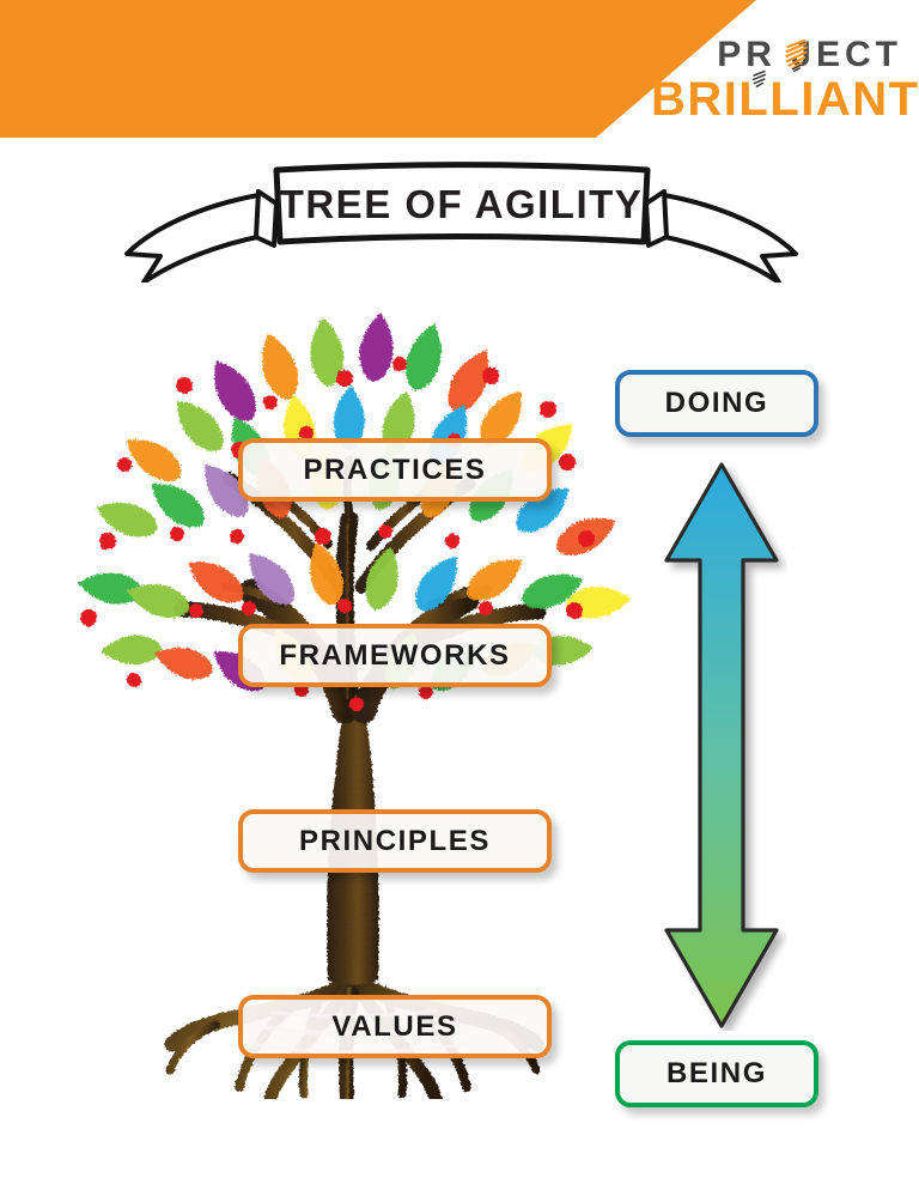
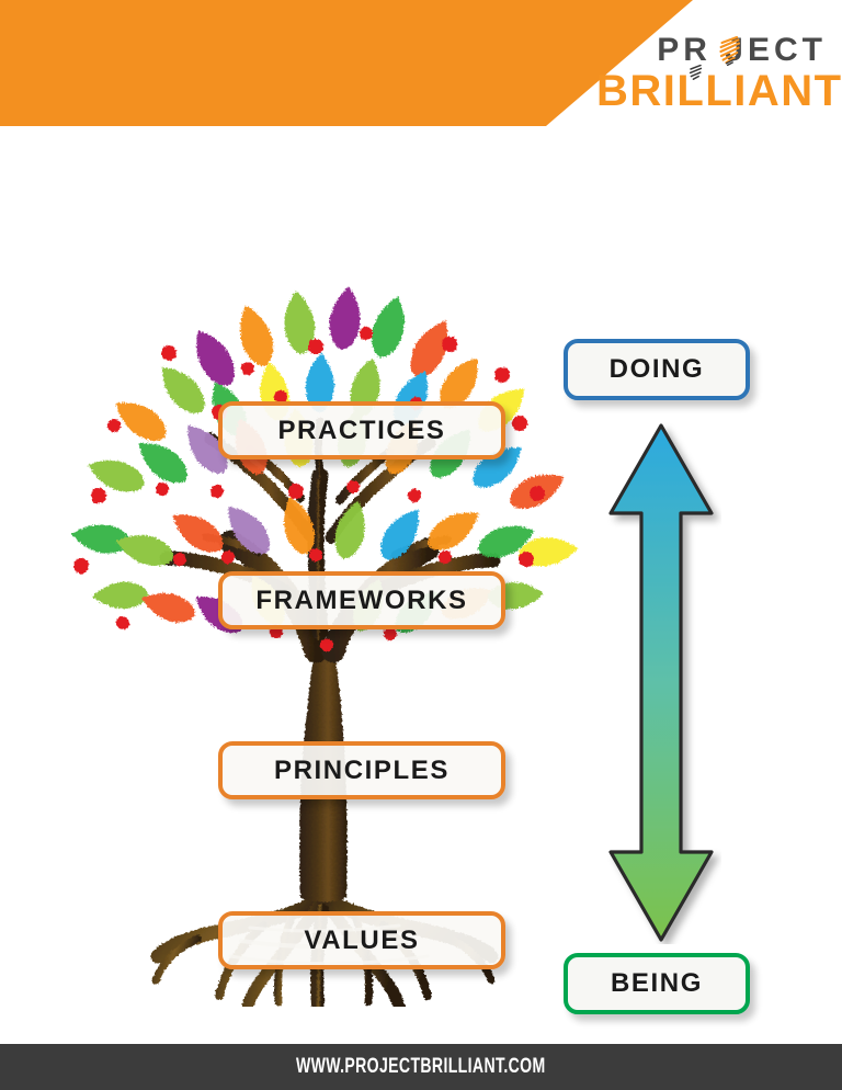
  PRECT
  BRILLIANT
- TREE OF AGILITY
  PRACTICES
  FRAMEWORKS
  PRINCIPLES
  VALUES
  DOING
  BEING
+ WWW.PROJECTBRILLIANT.COM
